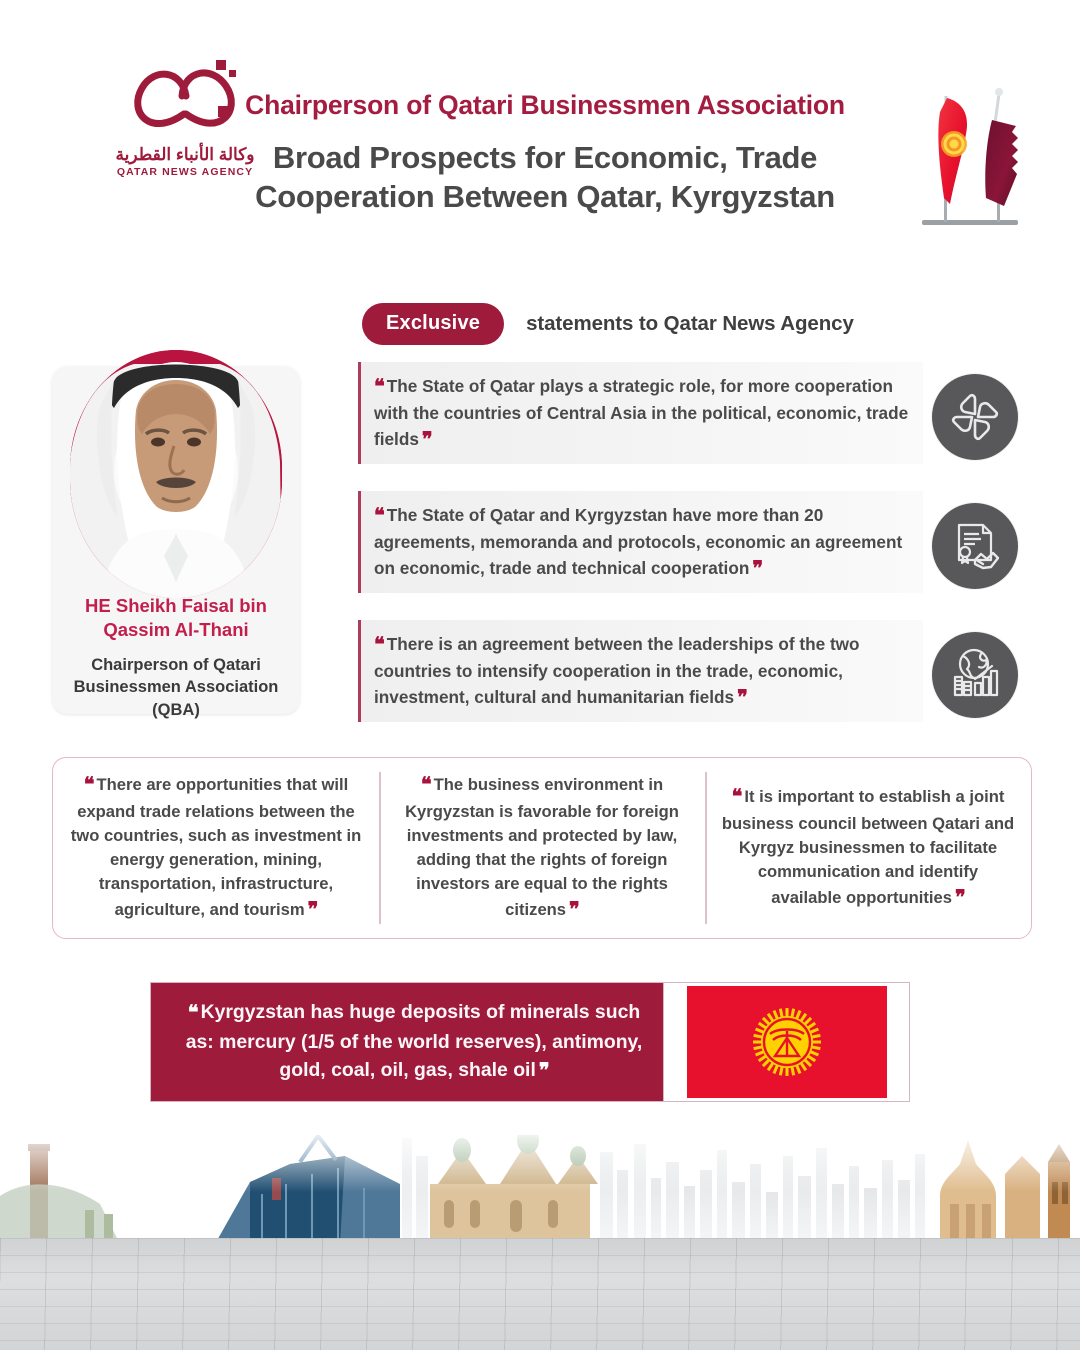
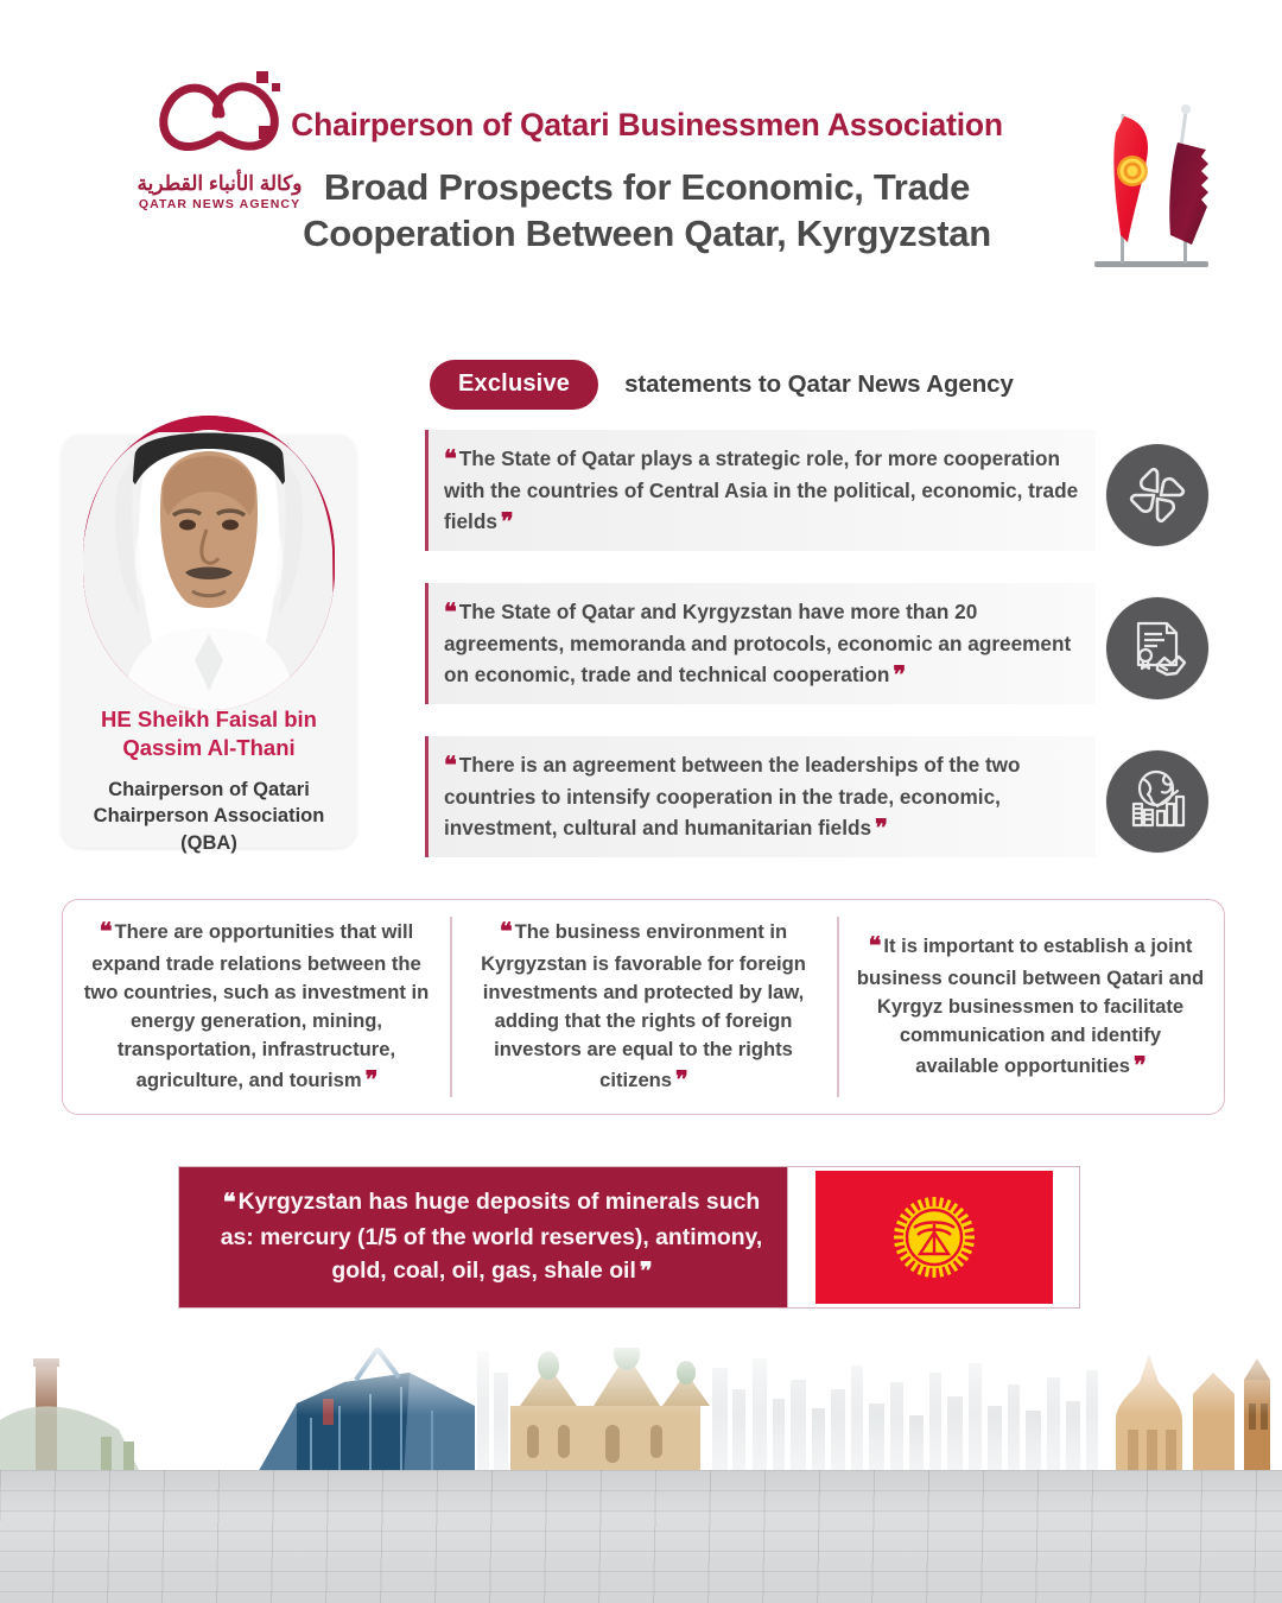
  وكالة الأنباء القطرية
  QATAR NEWS AGENCY
  Chairperson of Qatari Businessmen Association
  Broad Prospects for Economic, Trade
  Cooperation Between Qatar, Kyrgyzstan
  Exclusive
  statements to Qatar News Agency
  HE Sheikh Faisal bin Qassim Al-Thani
- Chairperson of Qatari Businessmen Association (QBA)
+ Chairperson of Qatari Chairperson Association (QBA)
  ❝ The State of Qatar plays a strategic role, for more cooperation with the countries of Central Asia in the political, economic, trade fields ❞
  ❝ The State of Qatar and Kyrgyzstan have more than 20 agreements, memoranda and protocols, economic an agreement on economic, trade and technical cooperation ❞
  ❝ There is an agreement between the leaderships of the two countries to intensify cooperation in the trade, economic, investment, cultural and humanitarian fields ❞
  ❝ There are opportunities that will expand trade relations between the two countries, such as investment in energy generation, mining, transportation, infrastructure, agriculture, and tourism ❞
  ❝ The business environment in Kyrgyzstan is favorable for foreign investments and protected by law, adding that the rights of foreign investors are equal to the rights citizens ❞
  ❝ It is important to establish a joint business council between Qatari and Kyrgyz businessmen to facilitate communication and identify available opportunities ❞
  ❝ Kyrgyzstan has huge deposits of minerals such as: mercury (1/5 of the world reserves), antimony, gold, coal, oil, gas, shale oil ❞
